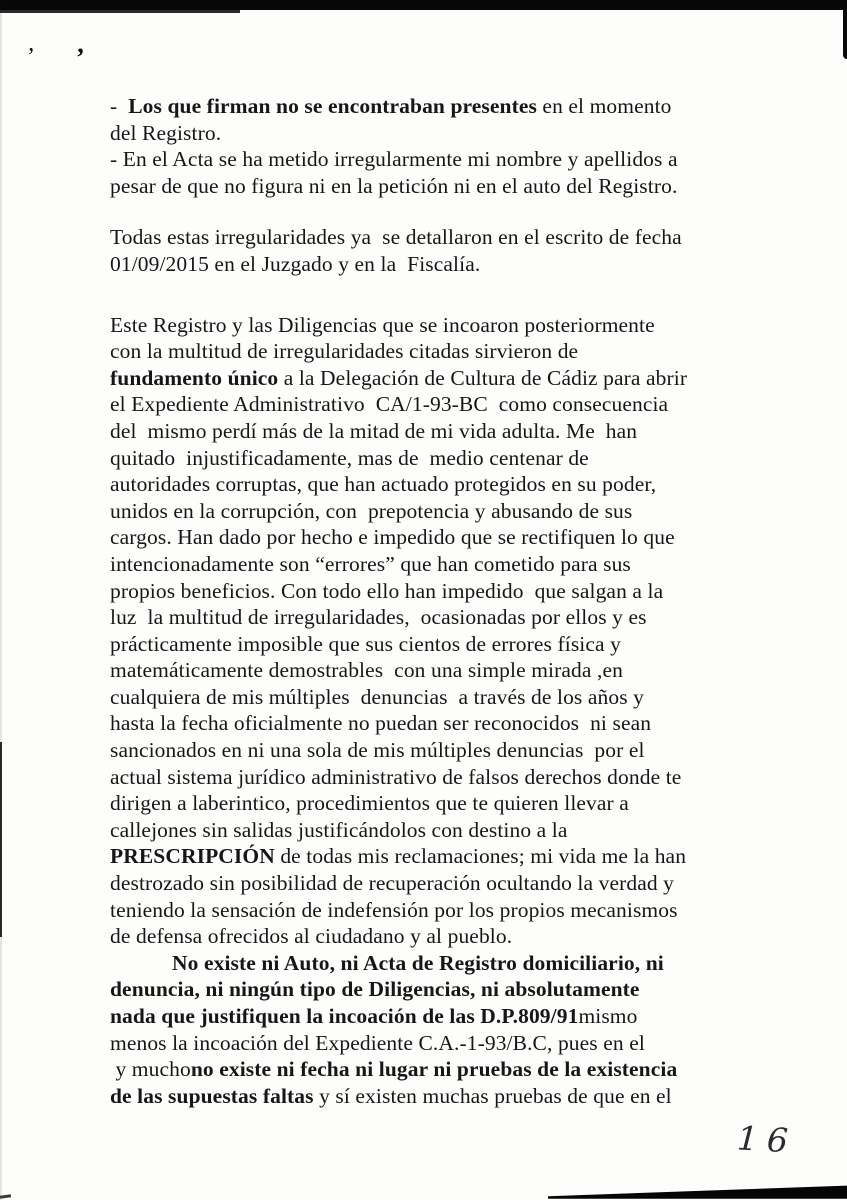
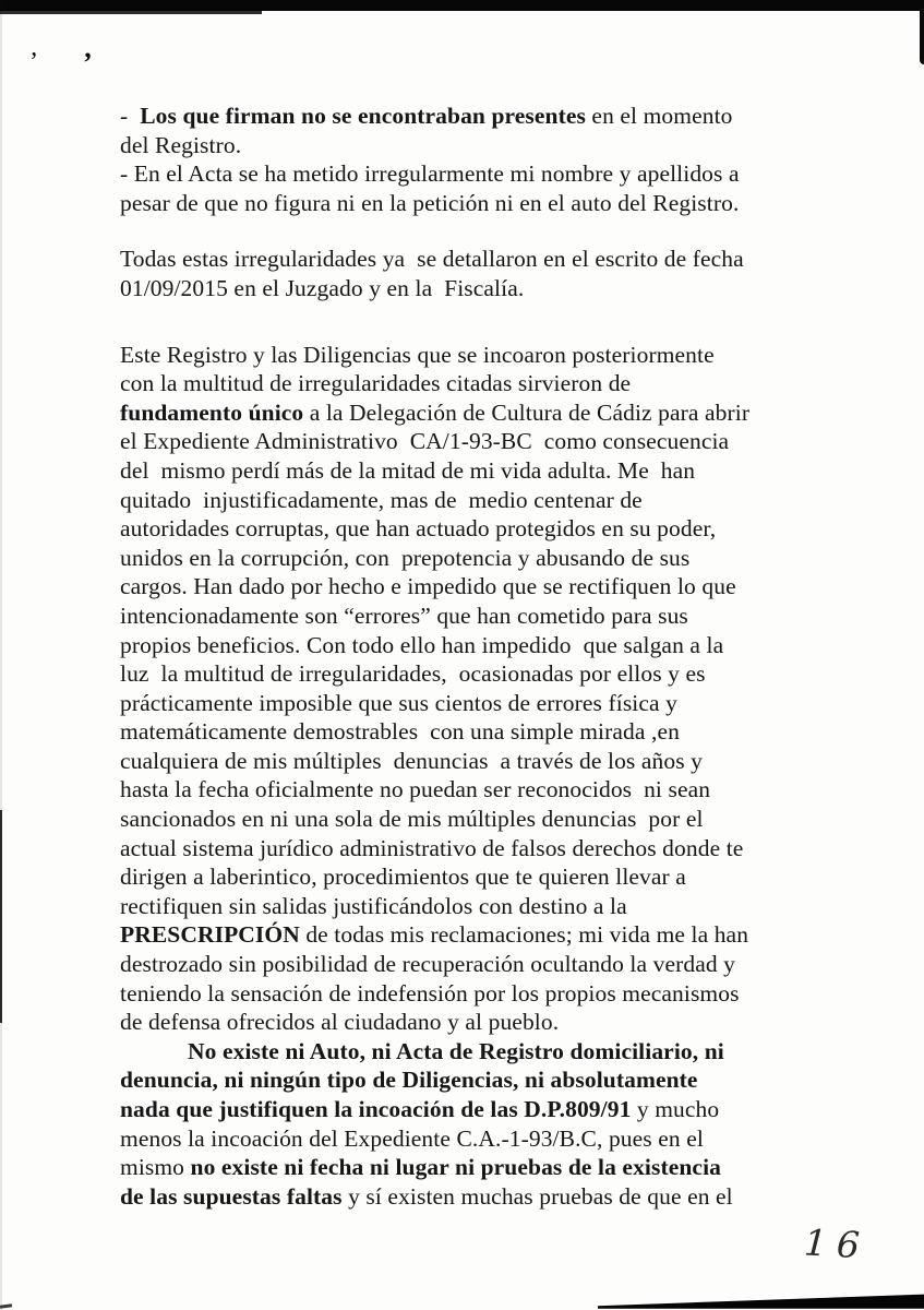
  ’
  ’
  - Los que firman no se encontraban presentes en el momento
  del Registro.
  - En el Acta se ha metido irregularmente mi nombre y apellidos a
  pesar de que no figura ni en la petición ni en el auto del Registro.
  Todas estas irregularidades ya se detallaron en el escrito de fecha
  01/09/2015 en el Juzgado y en la Fiscalía.
  Este Registro y las Diligencias que se incoaron posteriormente
  con la multitud de irregularidades citadas sirvieron de
  fundamento único a la Delegación de Cultura de Cádiz para abrir
  el Expediente Administrativo CA/1-93-BC como consecuencia
  del mismo perdí más de la mitad de mi vida adulta. Me han
  quitado injustificadamente, mas de medio centenar de
  autoridades corruptas, que han actuado protegidos en su poder,
  unidos en la corrupción, con prepotencia y abusando de sus
  cargos. Han dado por hecho e impedido que se rectifiquen lo que
  intencionadamente son “errores” que han cometido para sus
  propios beneficios. Con todo ello han impedido que salgan a la
  luz la multitud de irregularidades, ocasionadas por ellos y es
  prácticamente imposible que sus cientos de errores física y
  matemáticamente demostrables con una simple mirada ,en
  cualquiera de mis múltiples denuncias a través de los años y
  hasta la fecha oficialmente no puedan ser reconocidos ni sean
  sancionados en ni una sola de mis múltiples denuncias por el
  actual sistema jurídico administrativo de falsos derechos donde te
  dirigen a laberintico, procedimientos que te quieren llevar a
- callejones sin salidas justificándolos con destino a la
+ rectifiquen sin salidas justificándolos con destino a la
  PRESCRIPCIÓN de todas mis reclamaciones; mi vida me la han
  destrozado sin posibilidad de recuperación ocultando la verdad y
  teniendo la sensación de indefensión por los propios mecanismos
  de defensa ofrecidos al ciudadano y al pueblo.
  No existe ni Auto, ni Acta de Registro domiciliario, ni
  denuncia, ni ningún tipo de Diligencias, ni absolutamente
- nada que justifiquen la incoación de las D.P.809/91mismo
+ nada que justifiquen la incoación de las D.P.809/91 y mucho
  menos la incoación del Expediente C.A.-1-93/B.C, pues en el
- y muchono existe ni fecha ni lugar ni pruebas de la existencia
+ mismo no existe ni fecha ni lugar ni pruebas de la existencia
  de las supuestas faltas y sí existen muchas pruebas de que en el
